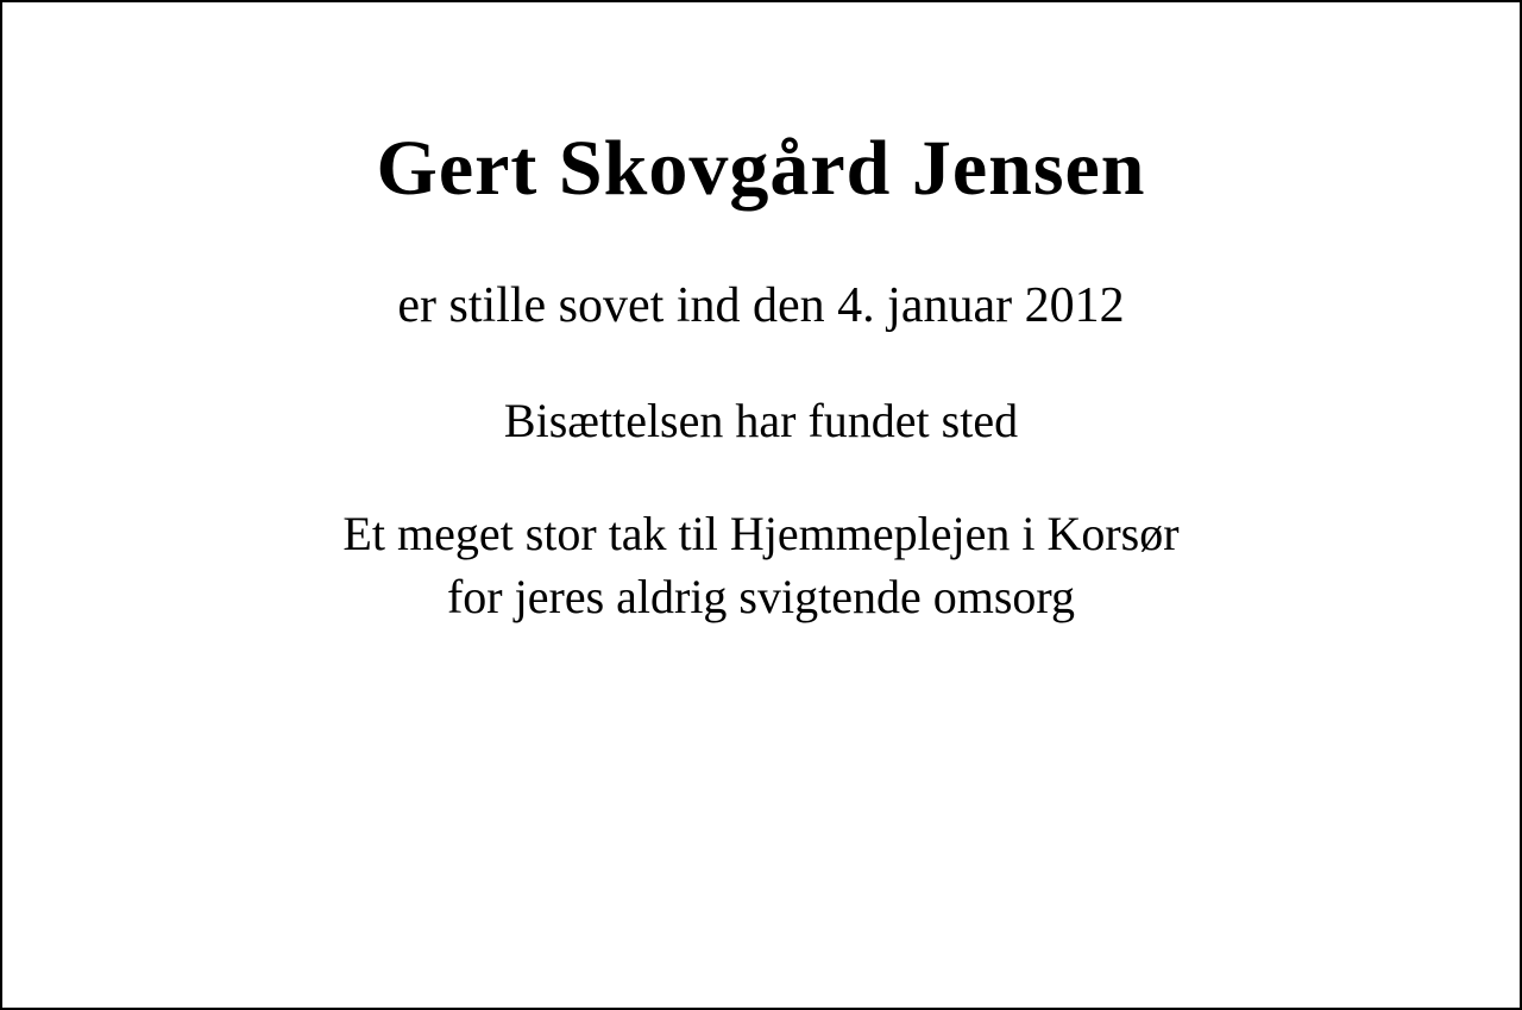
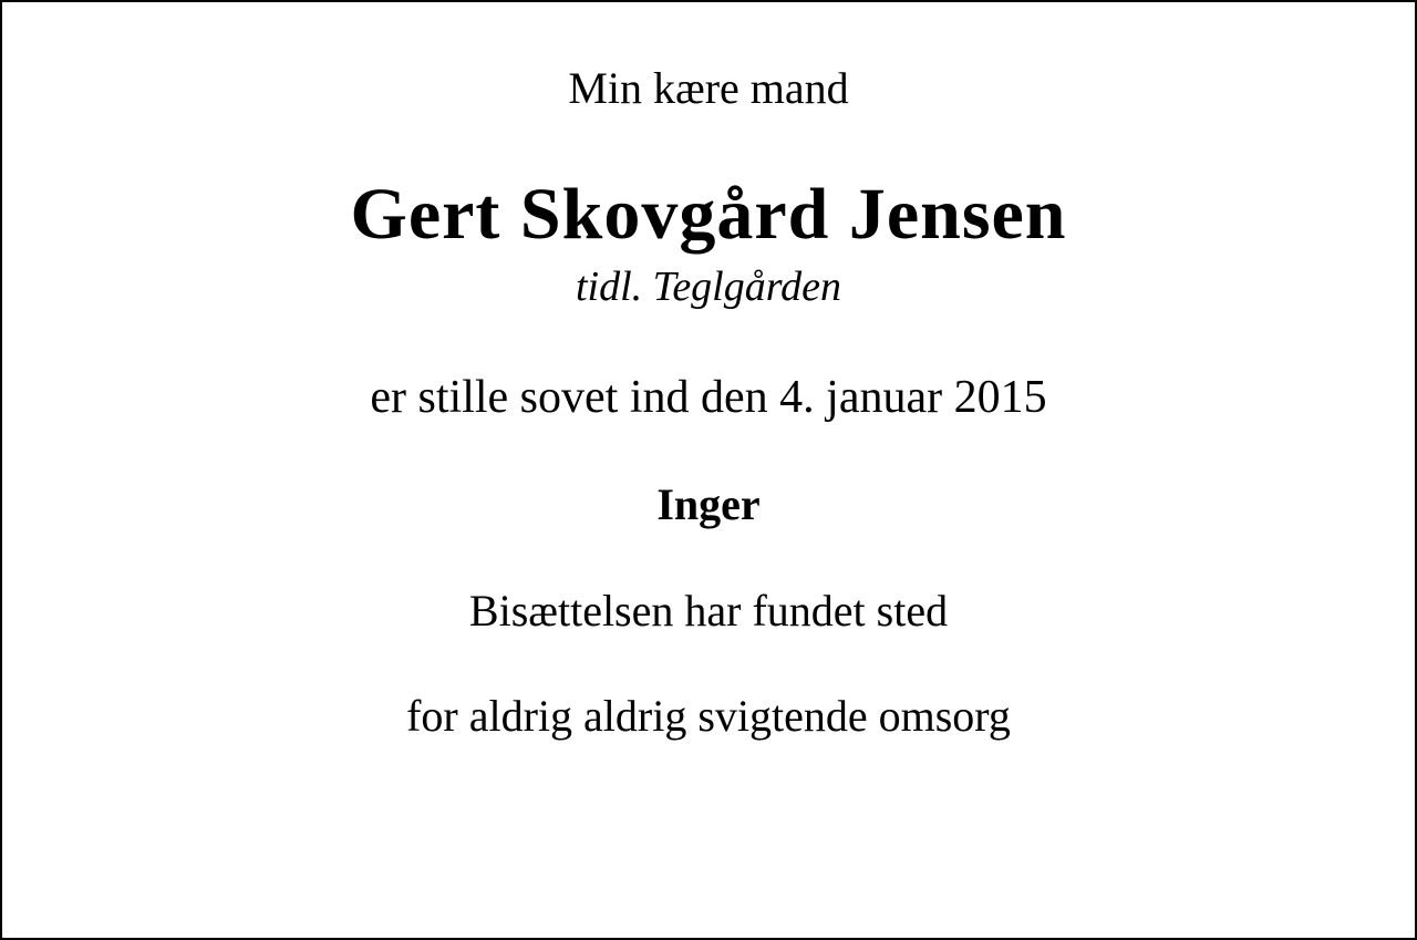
+ Min kære mand
  Gert Skovgård Jensen
+ tidl. Teglgården
- er stille sovet ind den 4. januar 2012
+ er stille sovet ind den 4. januar 2015
+ Inger
  Bisættelsen har fundet sted
- Et meget stor tak til Hjemmeplejen i Korsør
- for jeres aldrig svigtende omsorg
+ for aldrig aldrig svigtende omsorg
